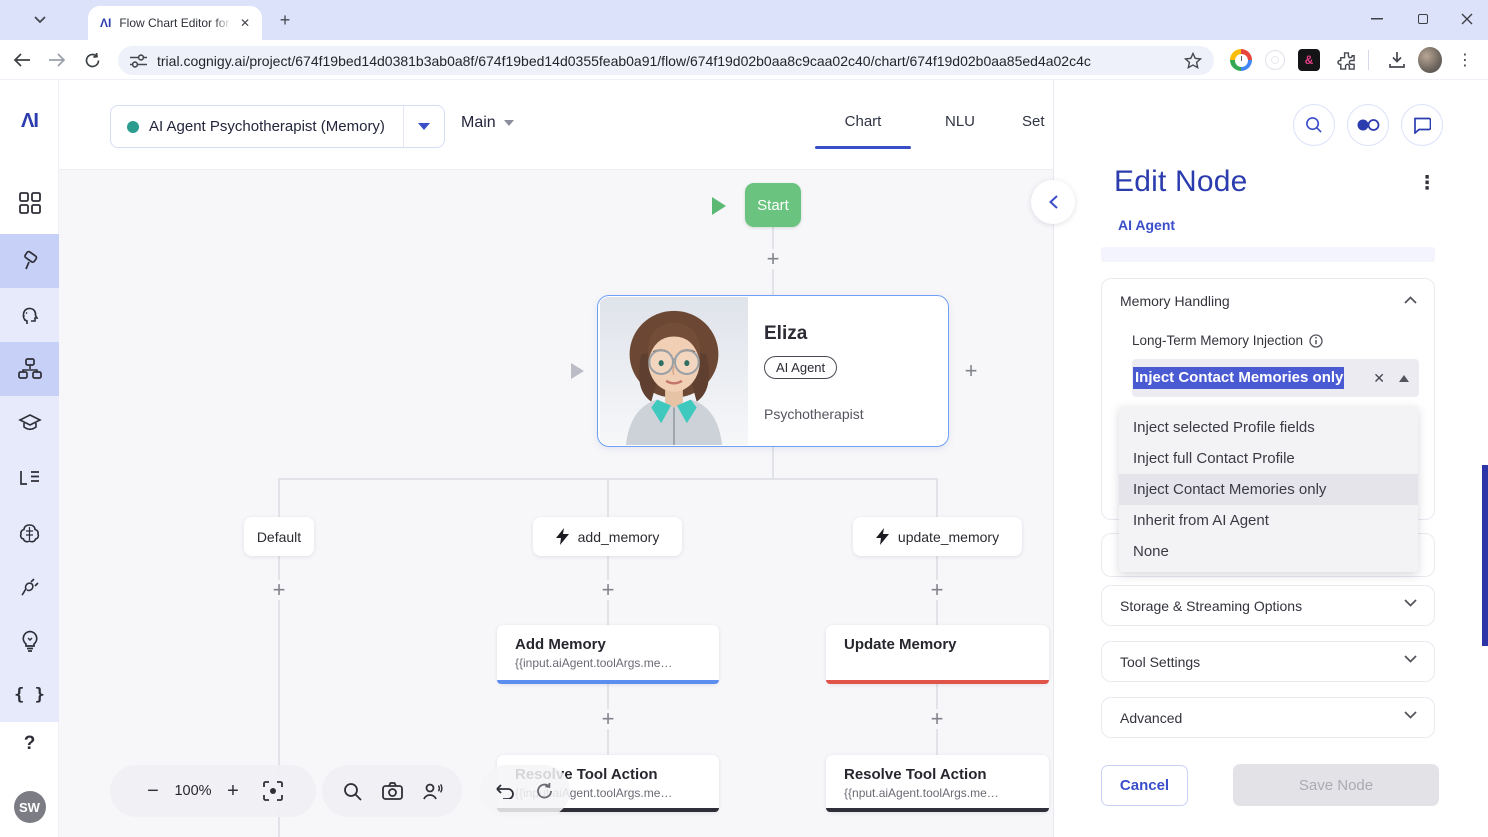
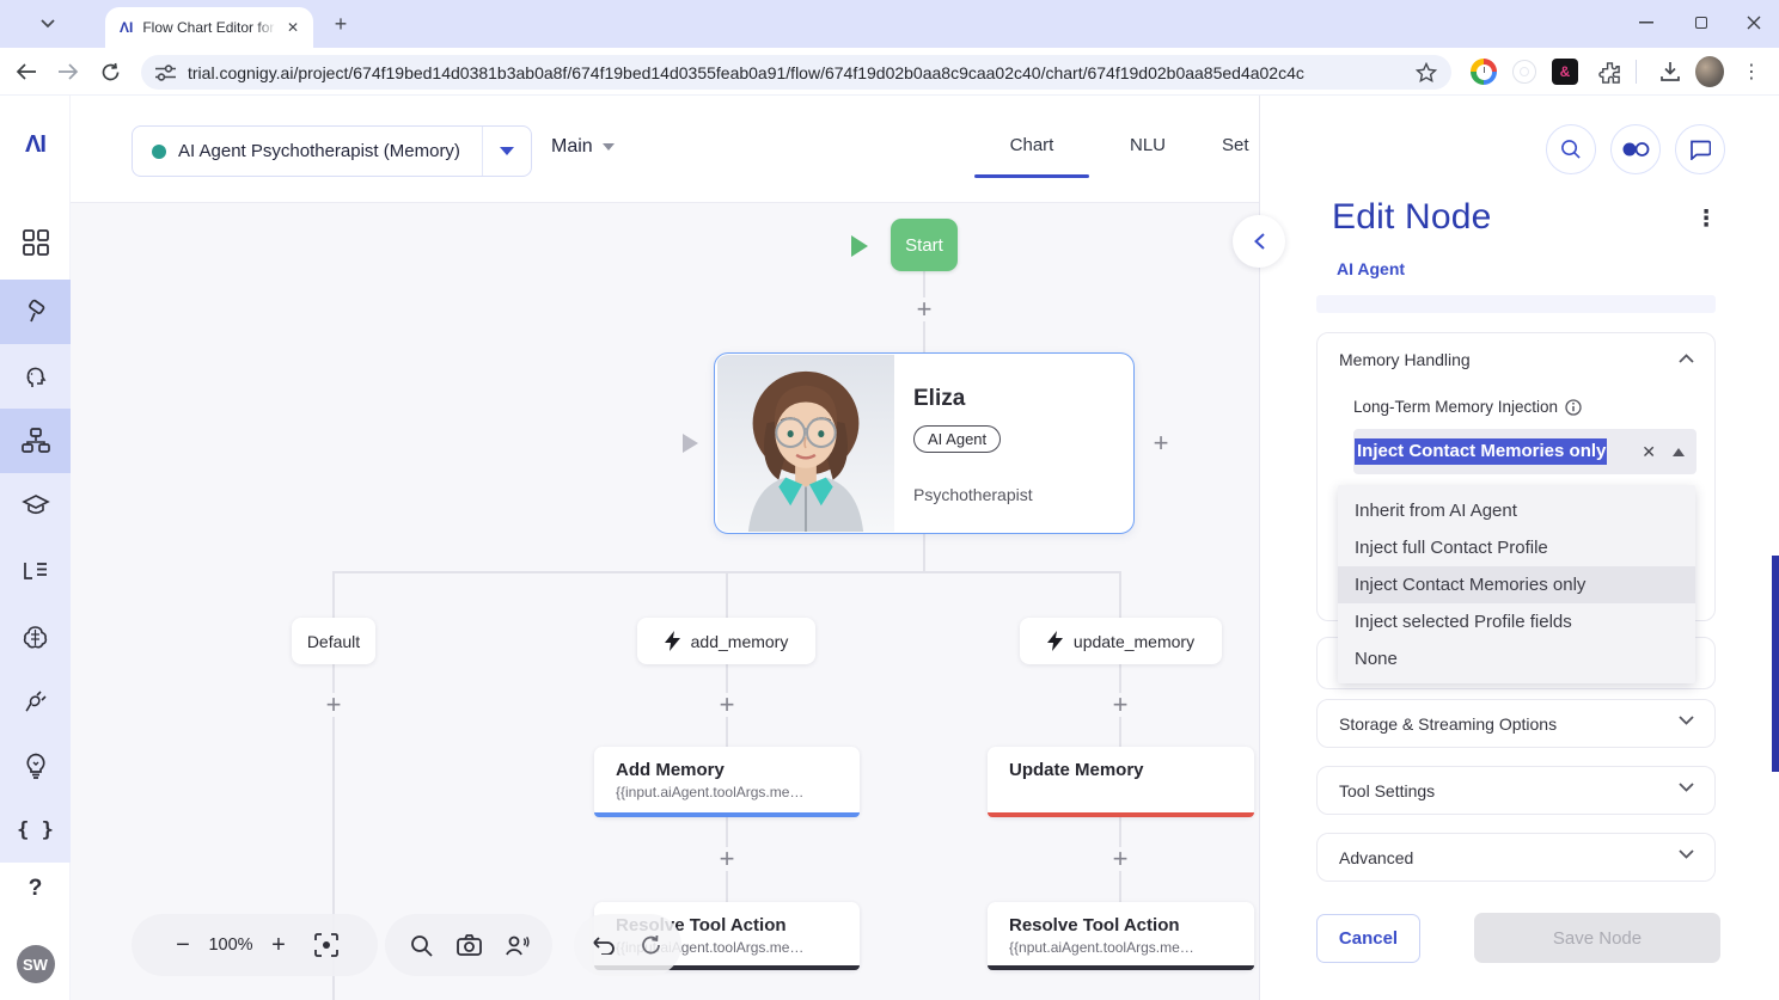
  ΛI
  ✕
  +
  trial.cognigy.ai/project/674f19bed14d0381b3ab0a8f/674f19bed14d0355feab0a91/flow/674f19d02b0aa8c9caa02c40/chart/674f19d02b0aa85ed4a02c4c
  &
  ⋮
  ΛI
  { }
  ?
  SW
  AI Agent Psychotherapist (Memory)
  Main
  Chart
  NLU
  Set
  +
  +
  +
  +
  +
  +
  +
  Start
  Eliza
  AI Agent
  Psychotherapist
  Default
  add_memory
  update_memory
  Add Memory
  {{input.aiAgent.toolArgs.me…
  Update Memory
  Resolve Tool Action
  {{inputaiAgent.toolArgs.me…
  Resolve Tool Action
  {{nput.aiAgent.toolArgs.me…
  −
  100%
  +
  Edit Node
  ⋮
  AI Agent
  Memory Handling
  Long-Term Memory Injection
  Inject Contact Memories only
  ✕
- Inject selected Profile fields
+ Inherit from AI Agent
  Inject full Contact Profile
  Inject Contact Memories only
- Inherit from AI Agent
+ Inject selected Profile fields
  None
  Storage & Streaming Options
  Tool Settings
  Advanced
  Cancel
  Save Node
